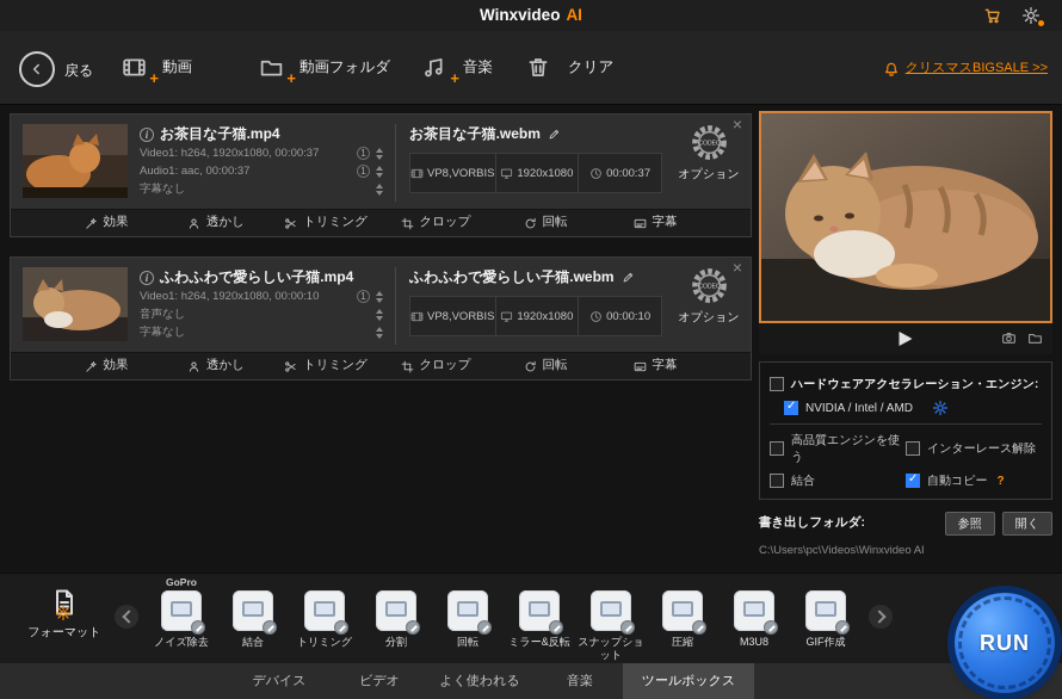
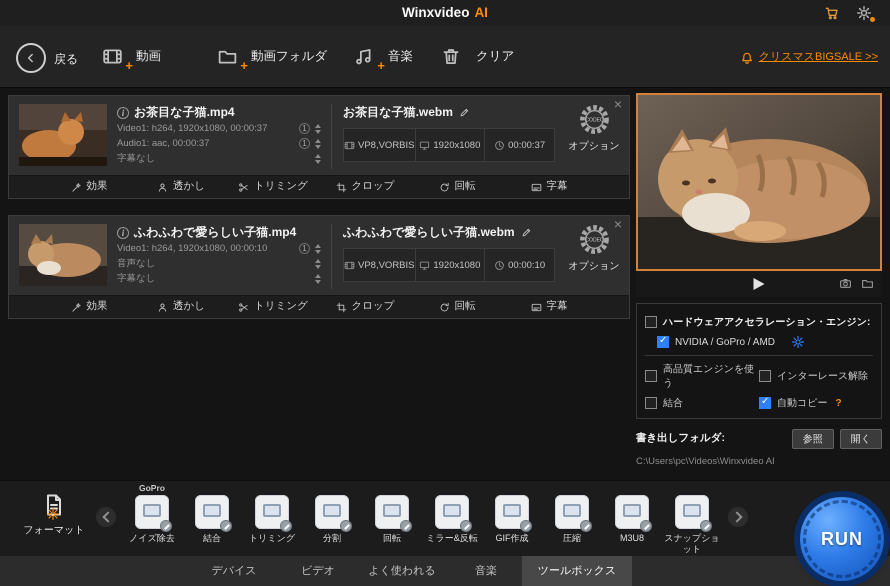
  Winxvideo AI
  戻る
  動画
  動画フォルダ
  音楽
  クリア
  クリスマスBIGSALE >>
  お茶目な子猫.mp4
  Video1: h264, 1920x1080, 00:00:37
  1
  Audio1: aac, 00:00:37
  1
  字幕なし
  お茶目な子猫.webm
  VP8,VORBIS
  1920x1080
  00:00:37
  オプション
  効果
  透かし
  トリミング
  クロップ
  回転
  字幕
  ふわふわで愛らしい子猫.mp4
  Video1: h264, 1920x1080, 00:00:10
  1
  音声なし
  字幕なし
  ふわふわで愛らしい子猫.webm
  VP8,VORBIS
  1920x1080
  00:00:10
  オプション
  効果
  透かし
  トリミング
  クロップ
  回転
  字幕
  ハードウェアアクセラレーション・エンジン:
- NVIDIA / Intel / AMD
+ NVIDIA / GoPro / AMD
  高品質エンジンを使う
  インターレース解除
  結合
  自動コピー
  ?
  書き出しフォルダ:
  参照
  開く
  C:\Users\pc\Videos\Winxvideo AI
  フォーマット
  GoPro
  ノイズ除去
  結合
  トリミング
  分割
  回転
  ミラー&反転
- スナップショット
+ GIF作成
  圧縮
  M3U8
- GIF作成
+ スナップショット
  デバイス
  ビデオ
  よく使われる
  音楽
  ツールボックス
  RUN
